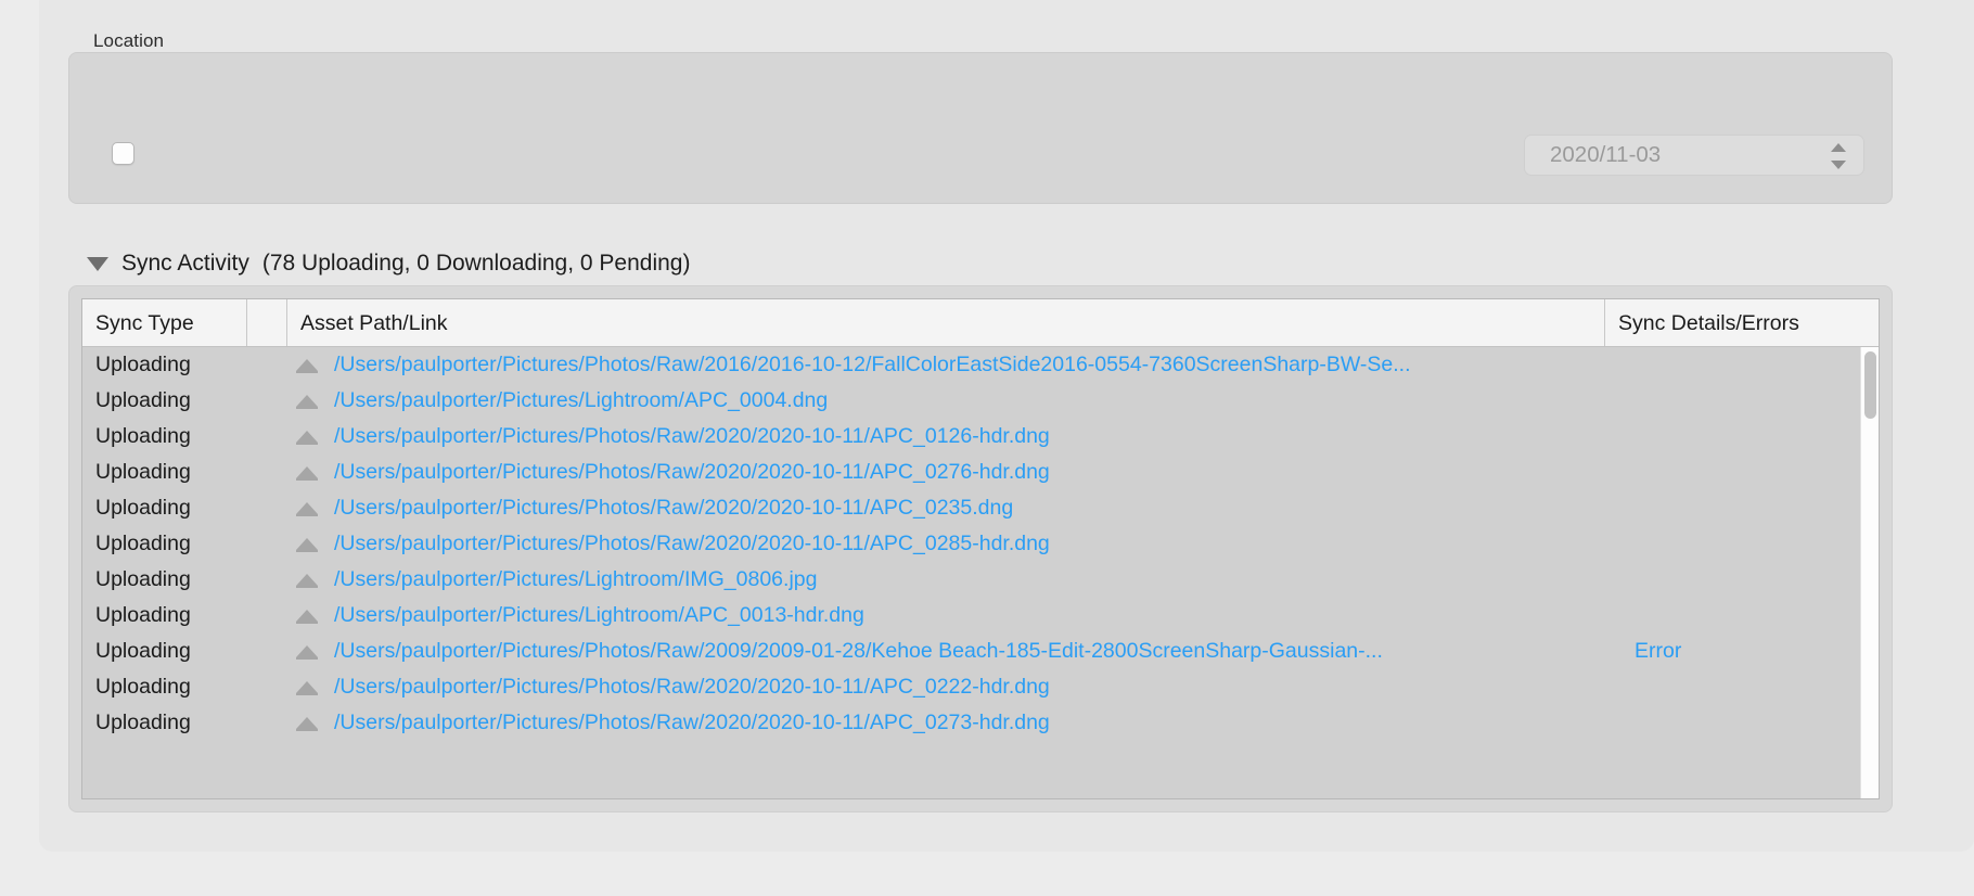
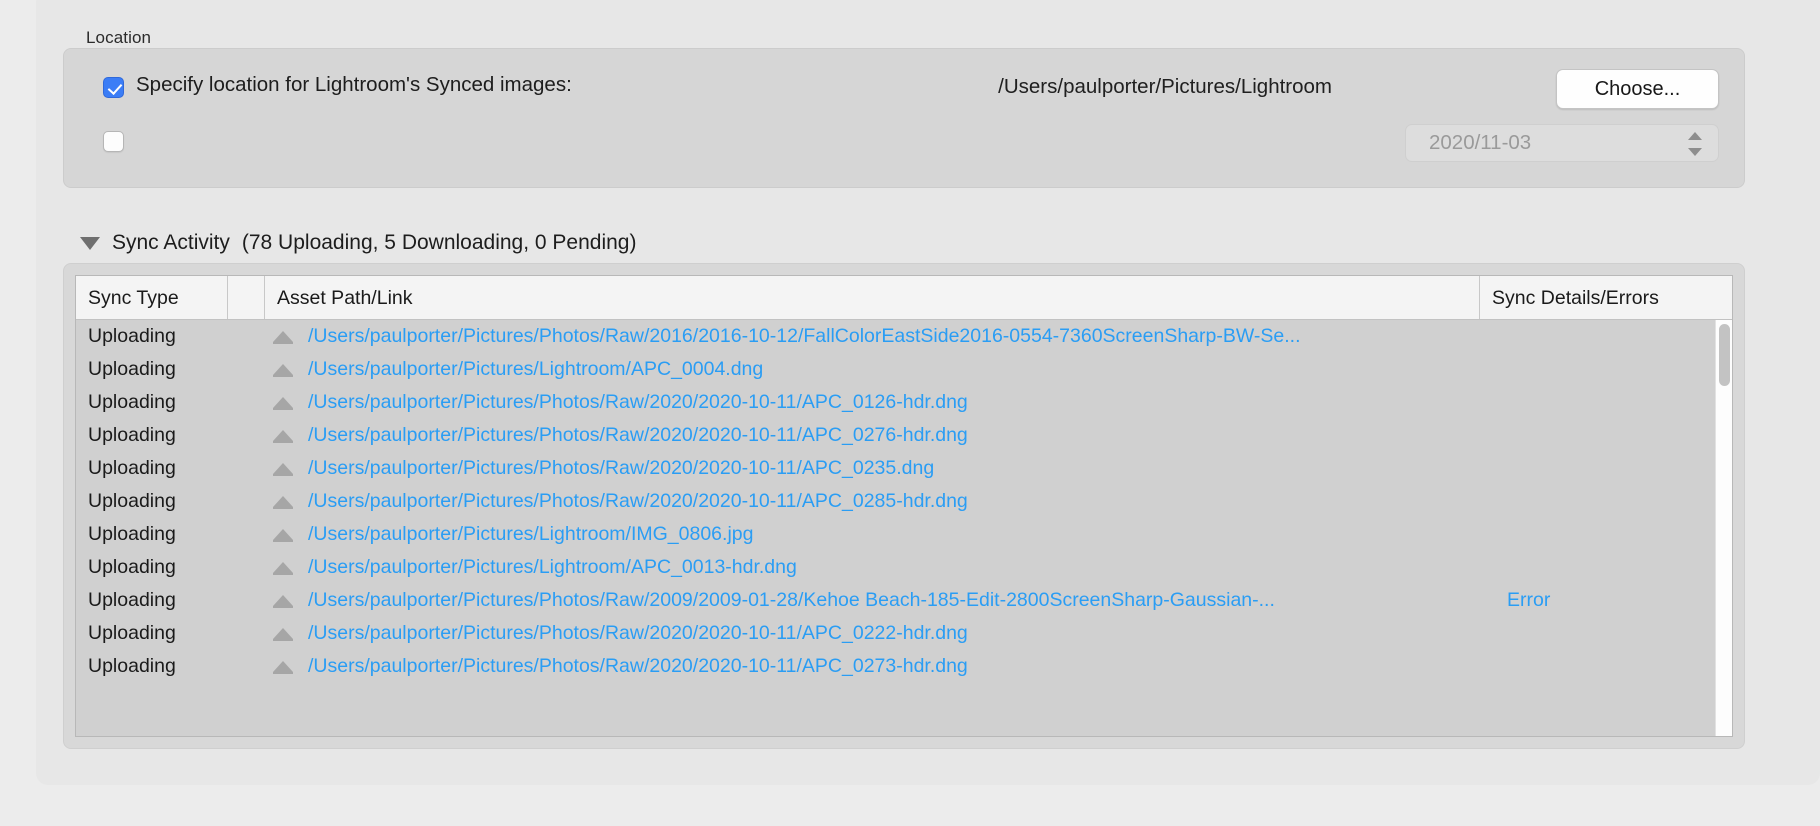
  Location
+ Specify location for Lightroom's Synced images:
+ /Users/paulporter/Pictures/Lightroom
+ Choose...
  2020/11-03
  Sync Activity
- (78 Uploading, 0 Downloading, 0 Pending)
+ (78 Uploading, 5 Downloading, 0 Pending)
  Sync Type
  Asset Path/Link
  Sync Details/Errors
  Uploading
  /Users/paulporter/Pictures/Photos/Raw/2016/2016-10-12/FallColorEastSide2016-0554-7360ScreenSharp-BW-Se...
  Uploading
  /Users/paulporter/Pictures/Lightroom/APC_0004.dng
  Uploading
  /Users/paulporter/Pictures/Photos/Raw/2020/2020-10-11/APC_0126-hdr.dng
  Uploading
  /Users/paulporter/Pictures/Photos/Raw/2020/2020-10-11/APC_0276-hdr.dng
  Uploading
  /Users/paulporter/Pictures/Photos/Raw/2020/2020-10-11/APC_0235.dng
  Uploading
  /Users/paulporter/Pictures/Photos/Raw/2020/2020-10-11/APC_0285-hdr.dng
  Uploading
  /Users/paulporter/Pictures/Lightroom/IMG_0806.jpg
  Uploading
  /Users/paulporter/Pictures/Lightroom/APC_0013-hdr.dng
  Uploading
  /Users/paulporter/Pictures/Photos/Raw/2009/2009-01-28/Kehoe Beach-185-Edit-2800ScreenSharp-Gaussian-...
  Error
  Uploading
  /Users/paulporter/Pictures/Photos/Raw/2020/2020-10-11/APC_0222-hdr.dng
  Uploading
  /Users/paulporter/Pictures/Photos/Raw/2020/2020-10-11/APC_0273-hdr.dng
